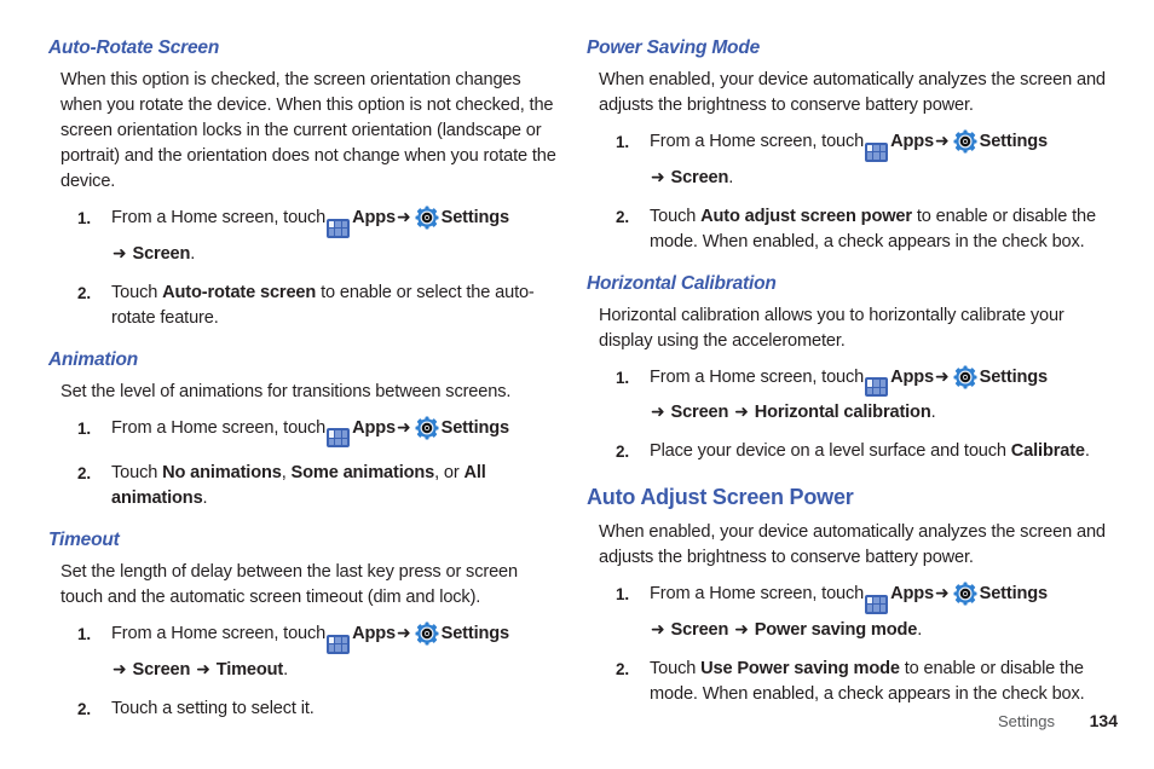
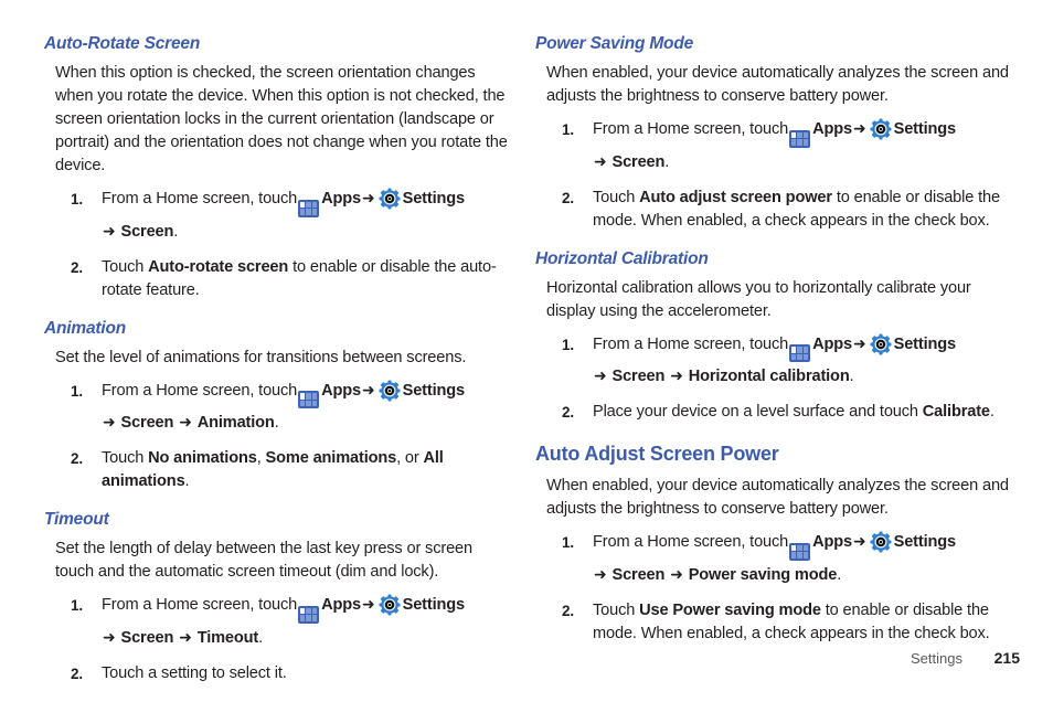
  Auto-Rotate Screen
  When this option is checked, the screen orientation changes when you rotate the device. When this option is not checked, the screen orientation locks in the current orientation (landscape or portrait) and the orientation does not change when you rotate the device.
  1.
  From a Home screen, touch Apps➜ Settings
  ➜ Screen.
  2.
- Touch Auto-rotate screen to enable or select the auto-rotate feature.
+ Touch Auto-rotate screen to enable or disable the auto-rotate feature.
  Animation
  Set the level of animations for transitions between screens.
  1.
  From a Home screen, touch Apps➜ Settings
+ ➜ Screen ➜ Animation.
  2.
  Touch No animations, Some animations, or All animations.
  Timeout
  Set the length of delay between the last key press or screen touch and the automatic screen timeout (dim and lock).
  1.
  From a Home screen, touch Apps➜ Settings
  ➜ Screen ➜ Timeout.
  2.
  Touch a setting to select it.
  Power Saving Mode
  When enabled, your device automatically analyzes the screen and adjusts the brightness to conserve battery power.
  1.
  From a Home screen, touch Apps➜ Settings
  ➜ Screen.
  2.
  Touch Auto adjust screen power to enable or disable the mode. When enabled, a check appears in the check box.
  Horizontal Calibration
  Horizontal calibration allows you to horizontally calibrate your display using the accelerometer.
  1.
  From a Home screen, touch Apps➜ Settings
  ➜ Screen ➜ Horizontal calibration.
  2.
  Place your device on a level surface and touch Calibrate.
  Auto Adjust Screen Power
  When enabled, your device automatically analyzes the screen and adjusts the brightness to conserve battery power.
  1.
  From a Home screen, touch Apps➜ Settings
  ➜ Screen ➜ Power saving mode.
  2.
  Touch Use Power saving mode to enable or disable the mode. When enabled, a check appears in the check box.
  Settings
- 134
+ 215
